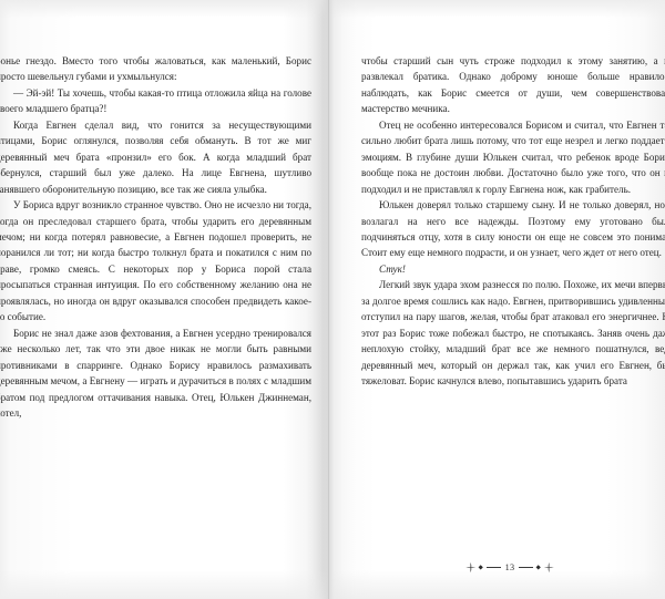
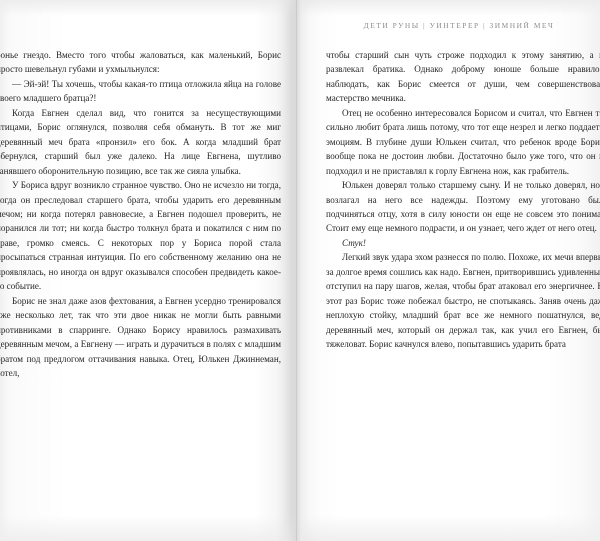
  онье гнездо. Вместо того чтобы жаловаться, как маленький, Бори росто шевельнул губами и ухмыльнулся:
  — Эй-эй! Ты хочешь, чтобы какая-то птица отложила яйца на голов воего младшего братца?!
  Когда Евгнен сделал вид, что гонится за несуществующим тицами, Борис оглянулся, позволяя себя обмануть. В тот же ми еревянный меч брата «пронзил» его бок. А когда младший бр бернулся, старший был уже далеко. На лице Евгнена, шутлив анявшего оборонительную позицию, все так же сияла улыбка.
  У Бориса вдруг возникло странное чувство. Оно не исчезло ни тогд огда он преследовал старшего брата, чтобы ударить его деревянны ечом; ни когда потерял равновесие, а Евгнен подошел проверить, н оранился ли тот; ни когда быстро толкнул брата и покатился с ним п раве, громко смеясь. С некоторых пор у Бориса порой стал росыпаться странная интуиция. По его собственному желанию она н роявлялась, но иногда он вдруг оказывался способен предвидеть какоо событие.
  Борис не знал даже азов фехтования, а Евгнен усердно тренировалс же несколько лет, так что эти двое никак не могли быть равным ротивниками в спарринге. Однако Борису нравилось размахиват еревянным мечом, а Евгнену — играть и дурачиться в полях с младши ратом под предлогом оттачивания навыка. Отец, Юлькен Джиннема отел,
+ ДЕТИ РУНЫ | УИНТЕРЕР | ЗИМНИЙ МЕЧ
  чтобы старший сын чуть строже подходил к этому занятию, а развлекал братика. Однако доброму юноше больше нравило наблюдать, как Борис смеется от души, чем совершенствова мастерство мечника.
  Отец не особенно интересовался Борисом и считал, что Евгнен т сильно любит брата лишь потому, что тот еще незрел и легко поддает эмоциям. В глубине души Юлькен считал, что ребенок вроде Бори вообще пока не достоин любви. Достаточно было уже того, что он подходил и не приставлял к горлу Евгнена нож, как грабитель.
  Юлькен доверял только старшему сыну. И не только доверял, но возлагал на него все надежды. Поэтому ему уготовано бы подчиняться отцу, хотя в силу юности он еще не совсем это понима Стоит ему еще немного подрасти, и он узнает, чего ждет от него отец.
  Стук!
  Легкий звук удара эхом разнесся по полю. Похоже, их мечи вперв за долгое время сошлись как надо. Евгнен, притворившись удивленны отступил на пару шагов, желая, чтобы брат атаковал его энергичнее. этот раз Борис тоже побежал быстро, не спотыкаясь. Заняв очень да неплохую стойку, младший брат все же немного пошатнулся, ве деревянный меч, который он держал так, как учил его Евгнен, б тяжеловат. Борис качнулся влево, попытавшись ударить брата
- 13
